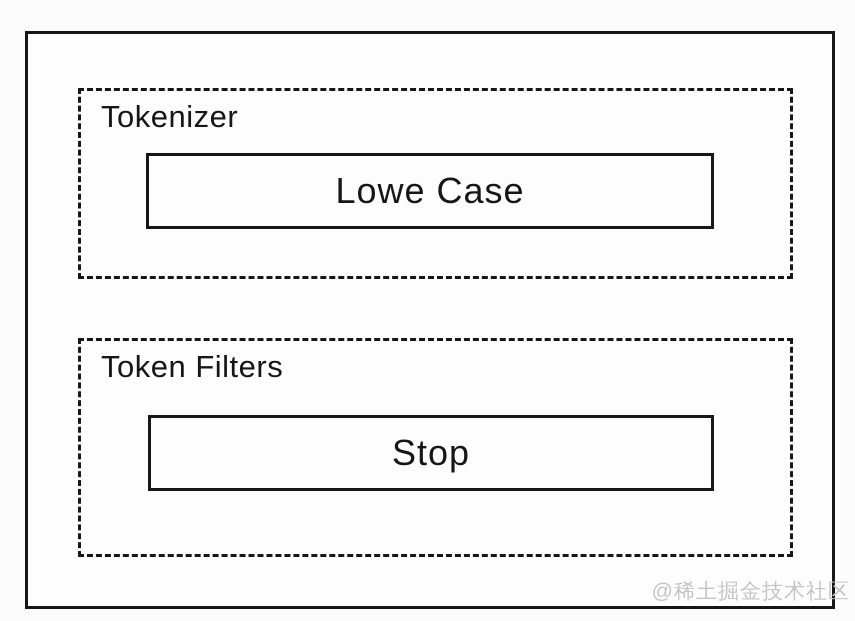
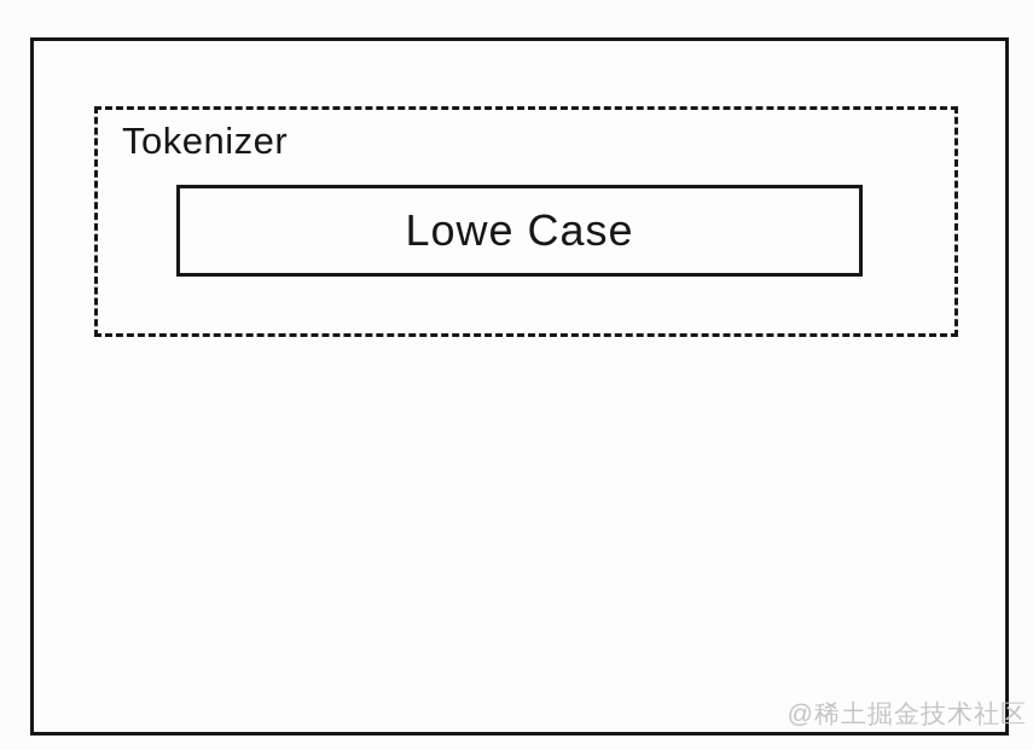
  Tokenizer
  Lowe Case
- Token Filters
- Stop
  @稀土掘金技术社区
